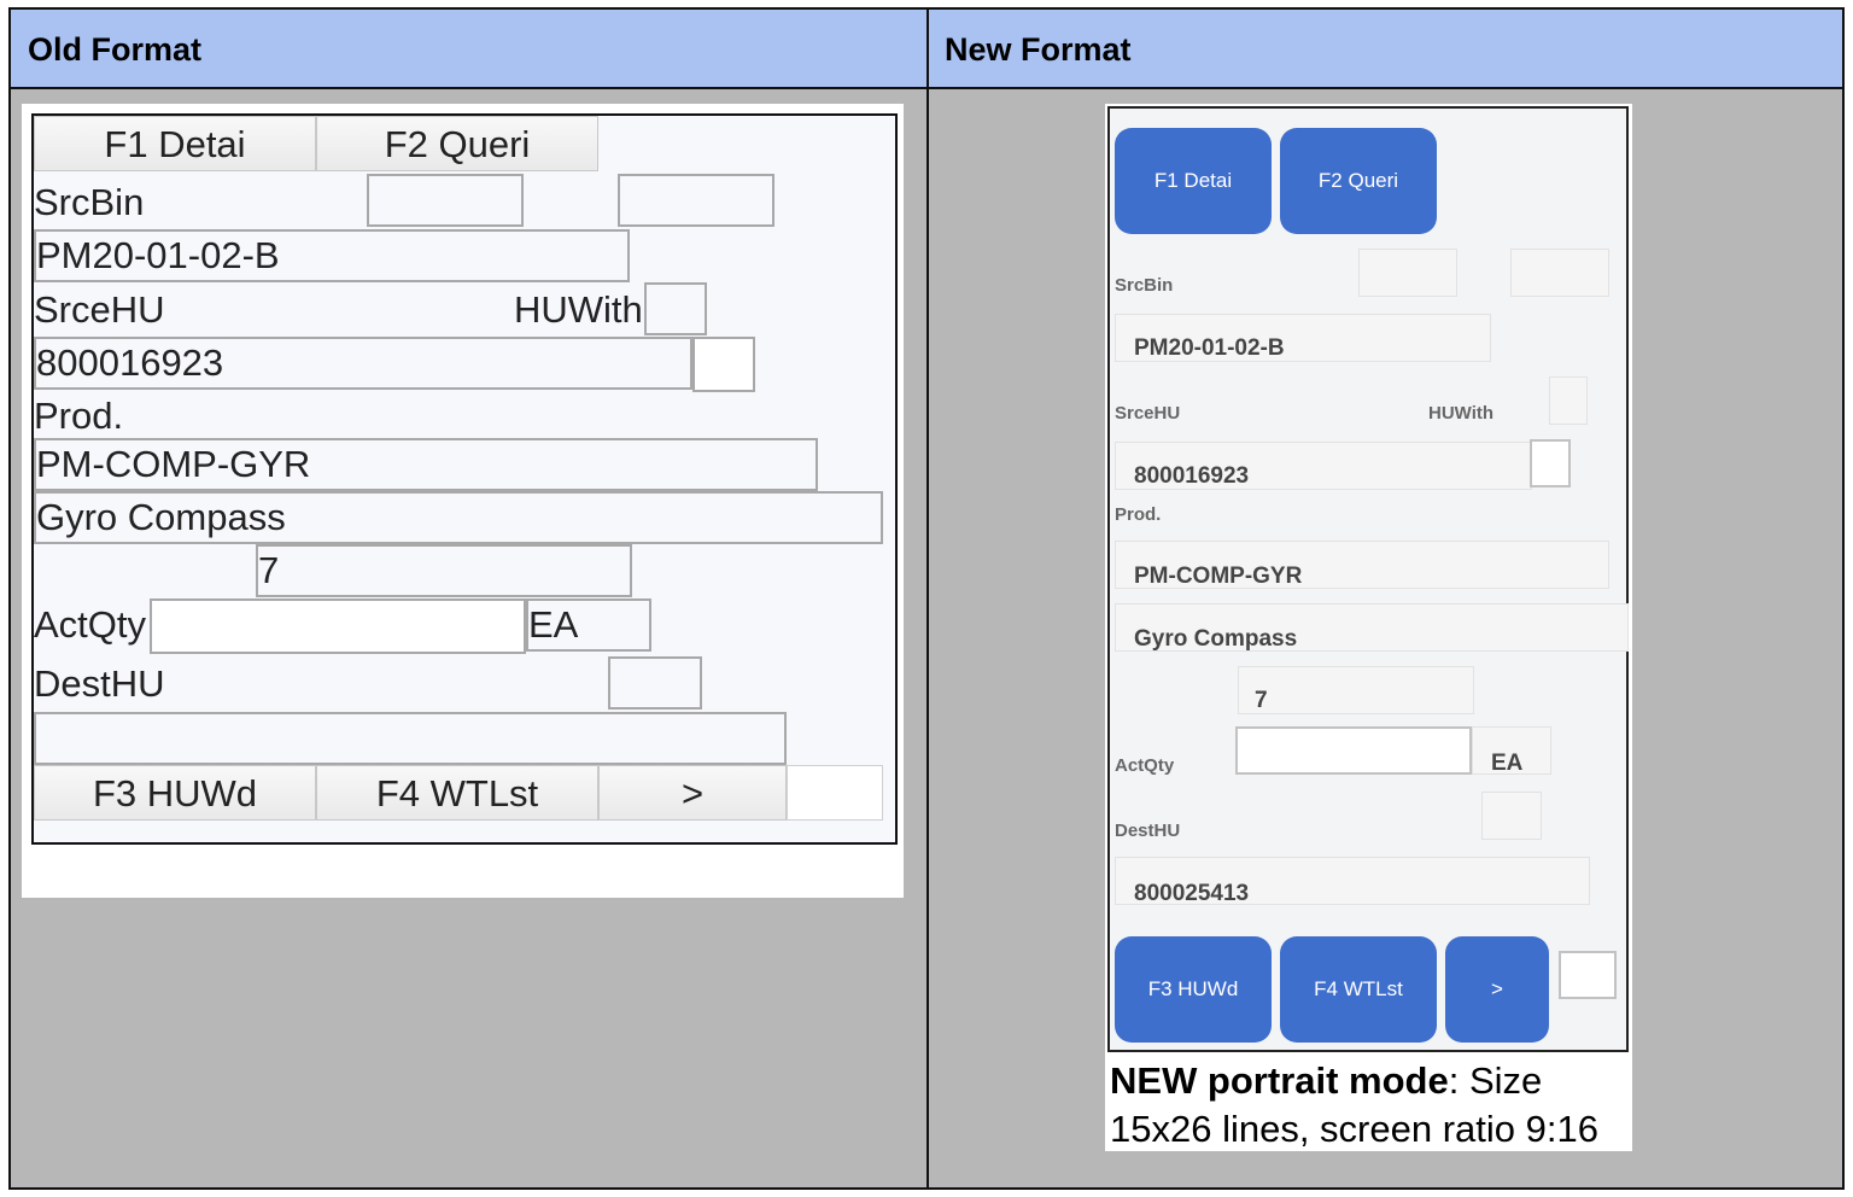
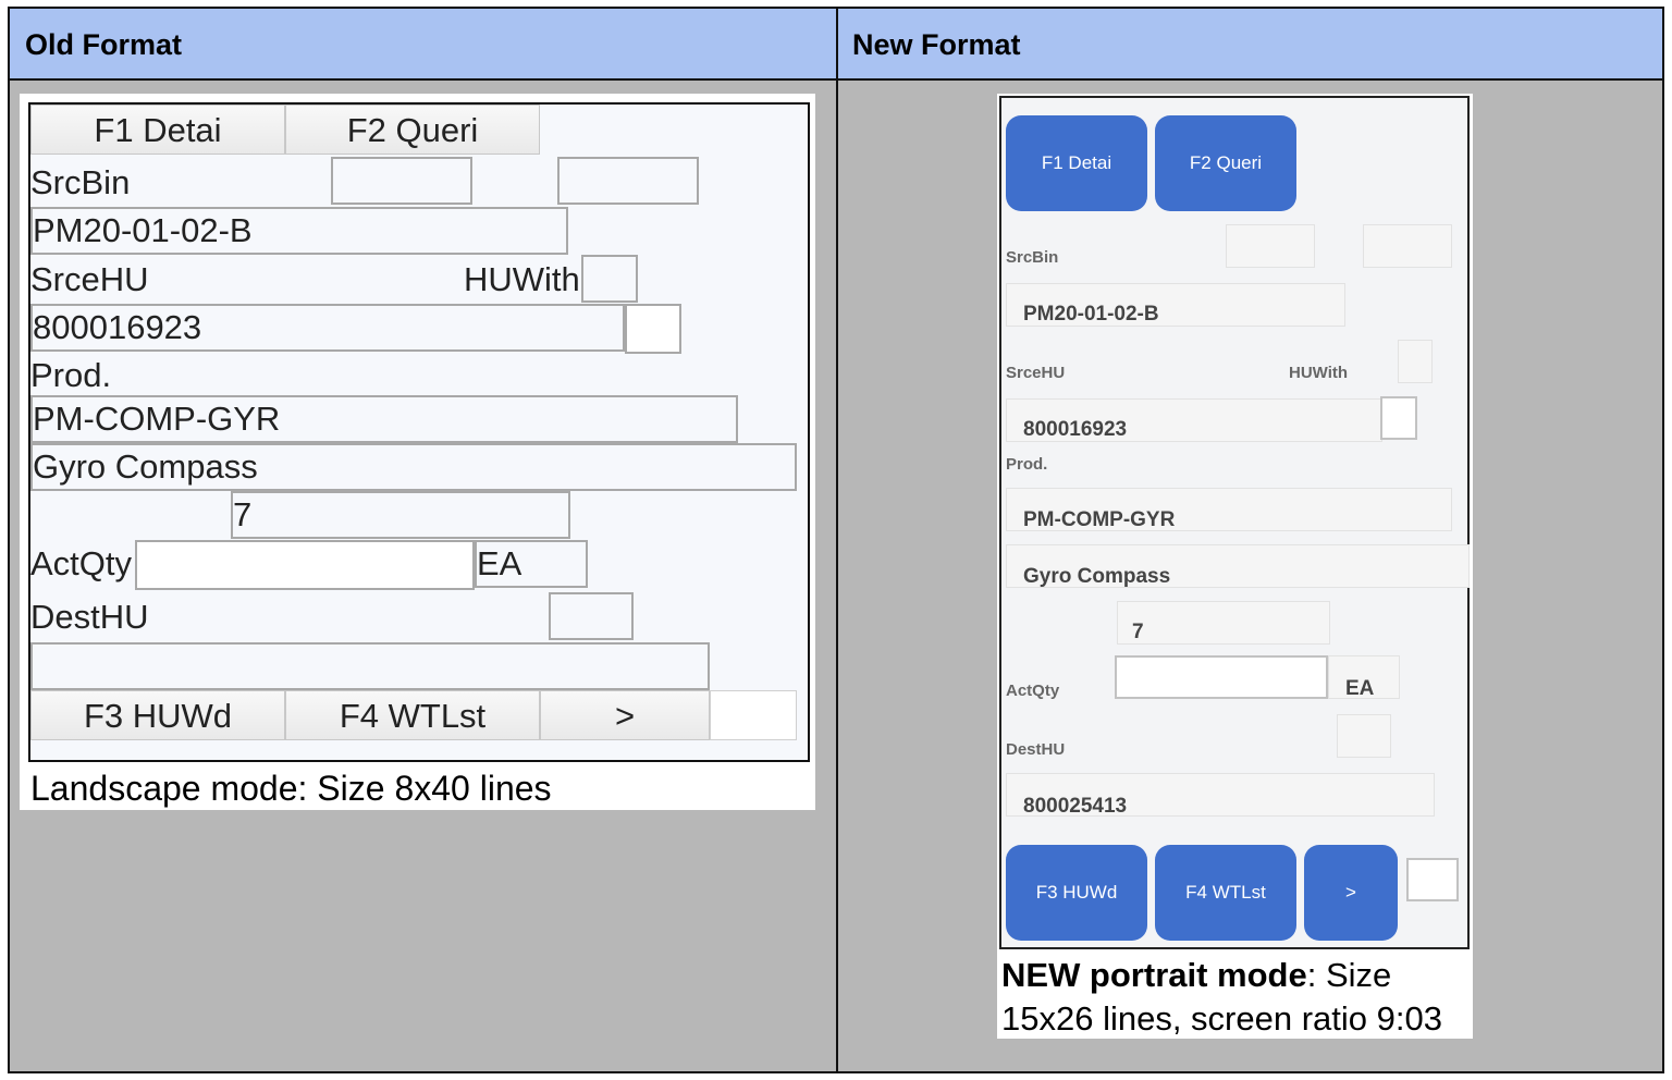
  Old Format
  New Format
  F1 Detai
  F2 Queri
  SrcBin
  PM20-01-02-B
  SrceHU
  HUWith
  800016923
  Prod.
  PM-COMP-GYR
  Gyro Compass
  7
  ActQty
  EA
  DestHU
  F3 HUWd
  F4 WTLst
  >
+ Landscape mode: Size 8x40 lines
  F1 Detai
  F2 Queri
  SrcBin
  PM20-01-02-B
  SrceHU
  HUWith
  800016923
  Prod.
  PM-COMP-GYR
  Gyro Compass
  7
  ActQty
  EA
  DestHU
  800025413
  F3 HUWd
  F4 WTLst
  >
- NEW portrait mode: Size 15x26 lines, screen ratio 9:16
+ NEW portrait mode: Size 15x26 lines, screen ratio 9:03
